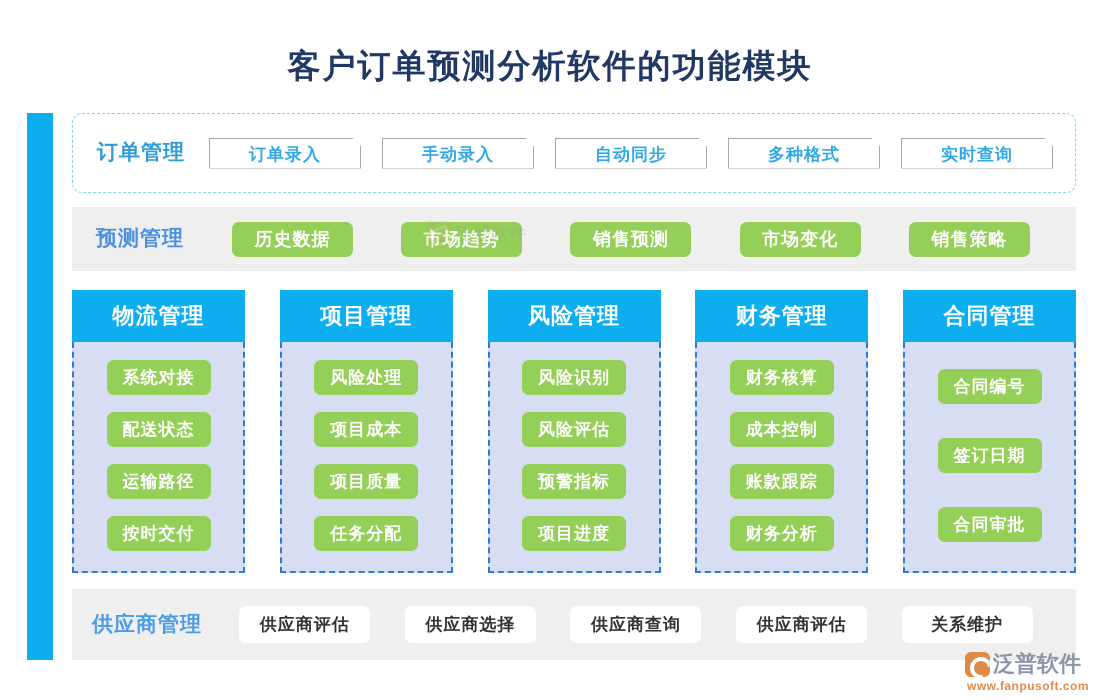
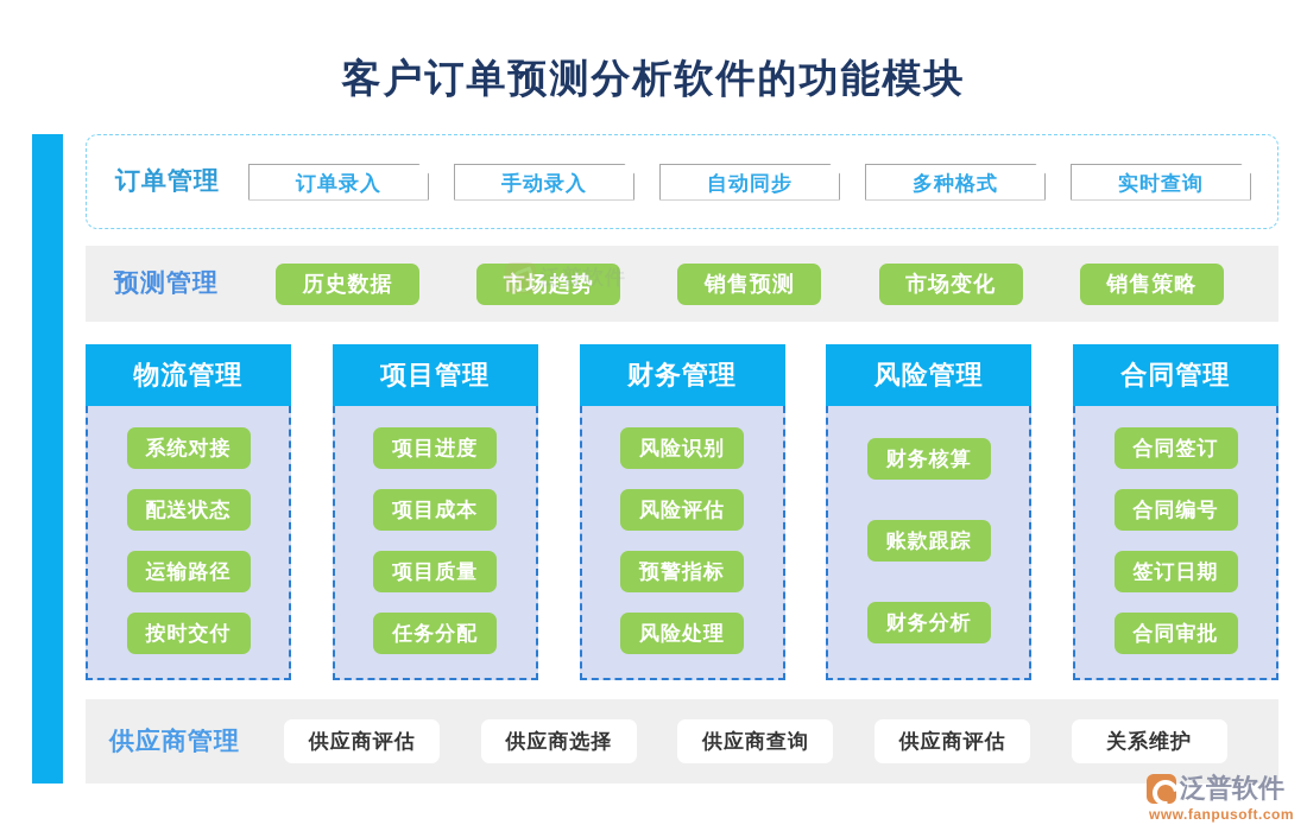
  客户订单预测分析软件的功能模块
  订单管理
  订单录入
  手动录入
  自动同步
  多种格式
  实时查询
  预测管理
  历史数据
  市场趋势
  销售预测
  市场变化
  销售策略
  物流管理
  系统对接
  配送状态
  运输路径
  按时交付
  项目管理
- 风险处理
+ 项目进度
  项目成本
  项目质量
  任务分配
- 风险管理
+ 财务管理
  风险识别
  风险评估
  预警指标
- 项目进度
+ 风险处理
- 财务管理
+ 风险管理
  财务核算
- 成本控制
  账款跟踪
  财务分析
  合同管理
+ 合同签订
  合同编号
  签订日期
  合同审批
  供应商管理
  供应商评估
  供应商选择
  供应商查询
  供应商评估
  关系维护
  泛普软件
  泛普软件
  www.fanpusoft.com
